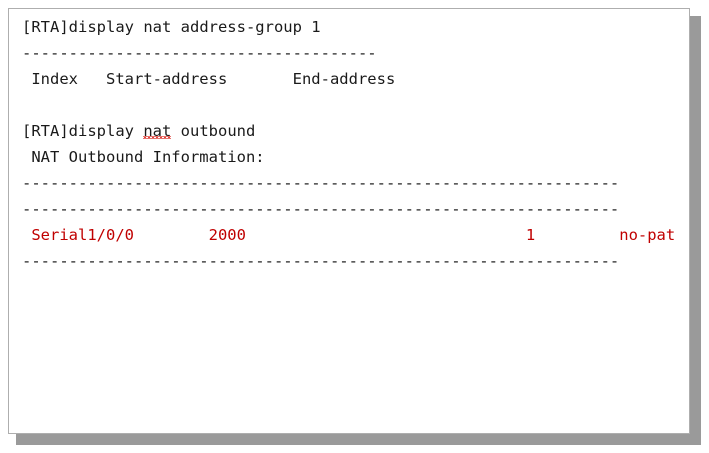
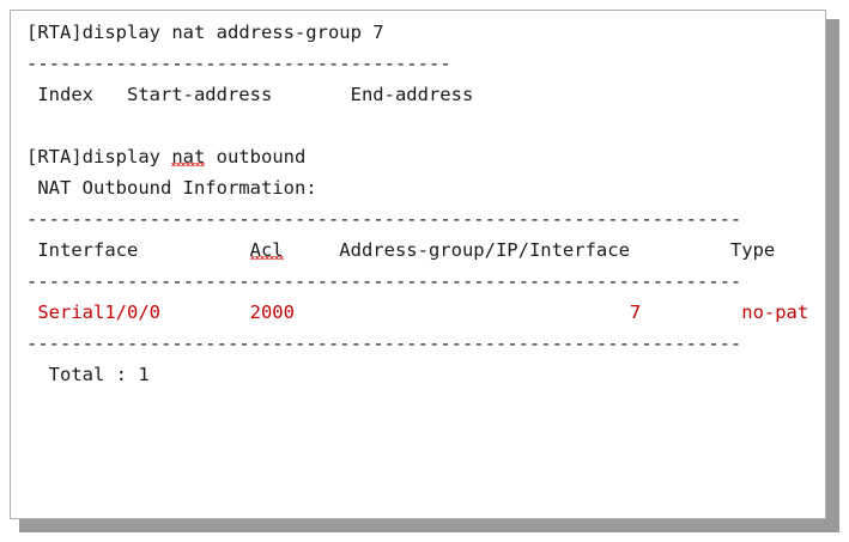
- [RTA]display nat address-group 1
+ [RTA]display nat address-group 7
  --------------------------------------
  Index Start-address End-address
  [RTA]display nat outbound
  NAT Outbound Information:
  ----------------------------------------------------------------
+ Interface Acl Address-group/IP/Interface Type
  ----------------------------------------------------------------
- Serial1/0/0 2000 1 no-pat
+ Serial1/0/0 2000 7 no-pat
  ----------------------------------------------------------------
+ Total : 1
